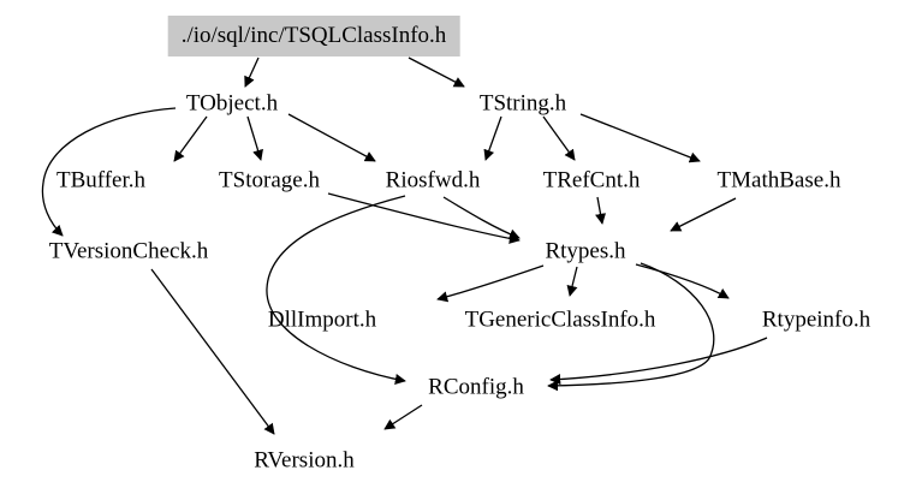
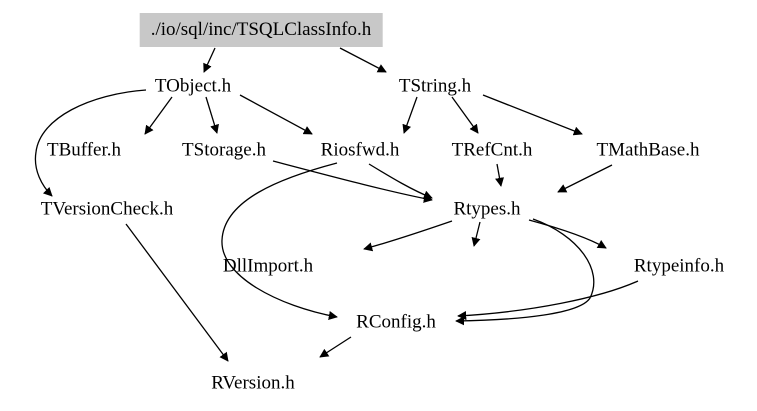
  ./io/sql/inc/TSQLClassInfo.h
  TObject.h
  TString.h
  TBuffer.h
  TStorage.h
  Riosfwd.h
  TRefCnt.h
  TMathBase.h
  TVersionCheck.h
  Rtypes.h
  DllImport.h
- TGenericClassInfo.h
  Rtypeinfo.h
  RConfig.h
  RVersion.h
